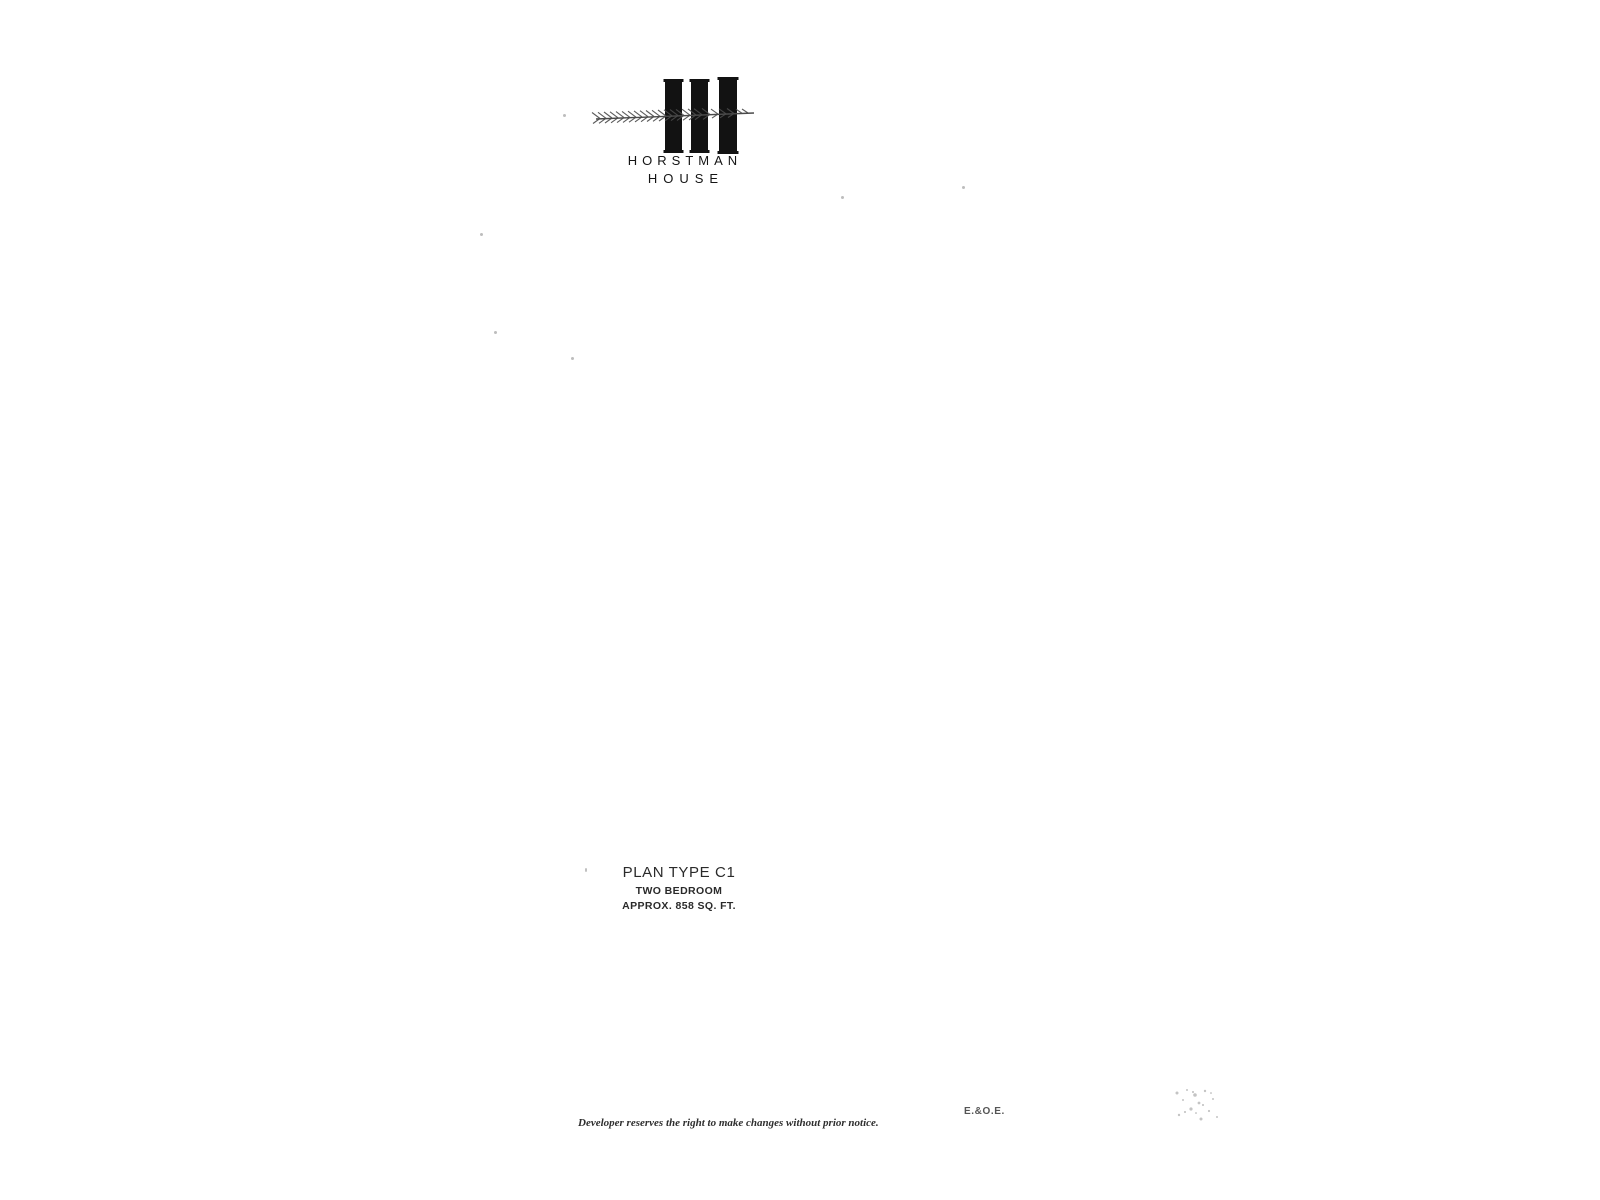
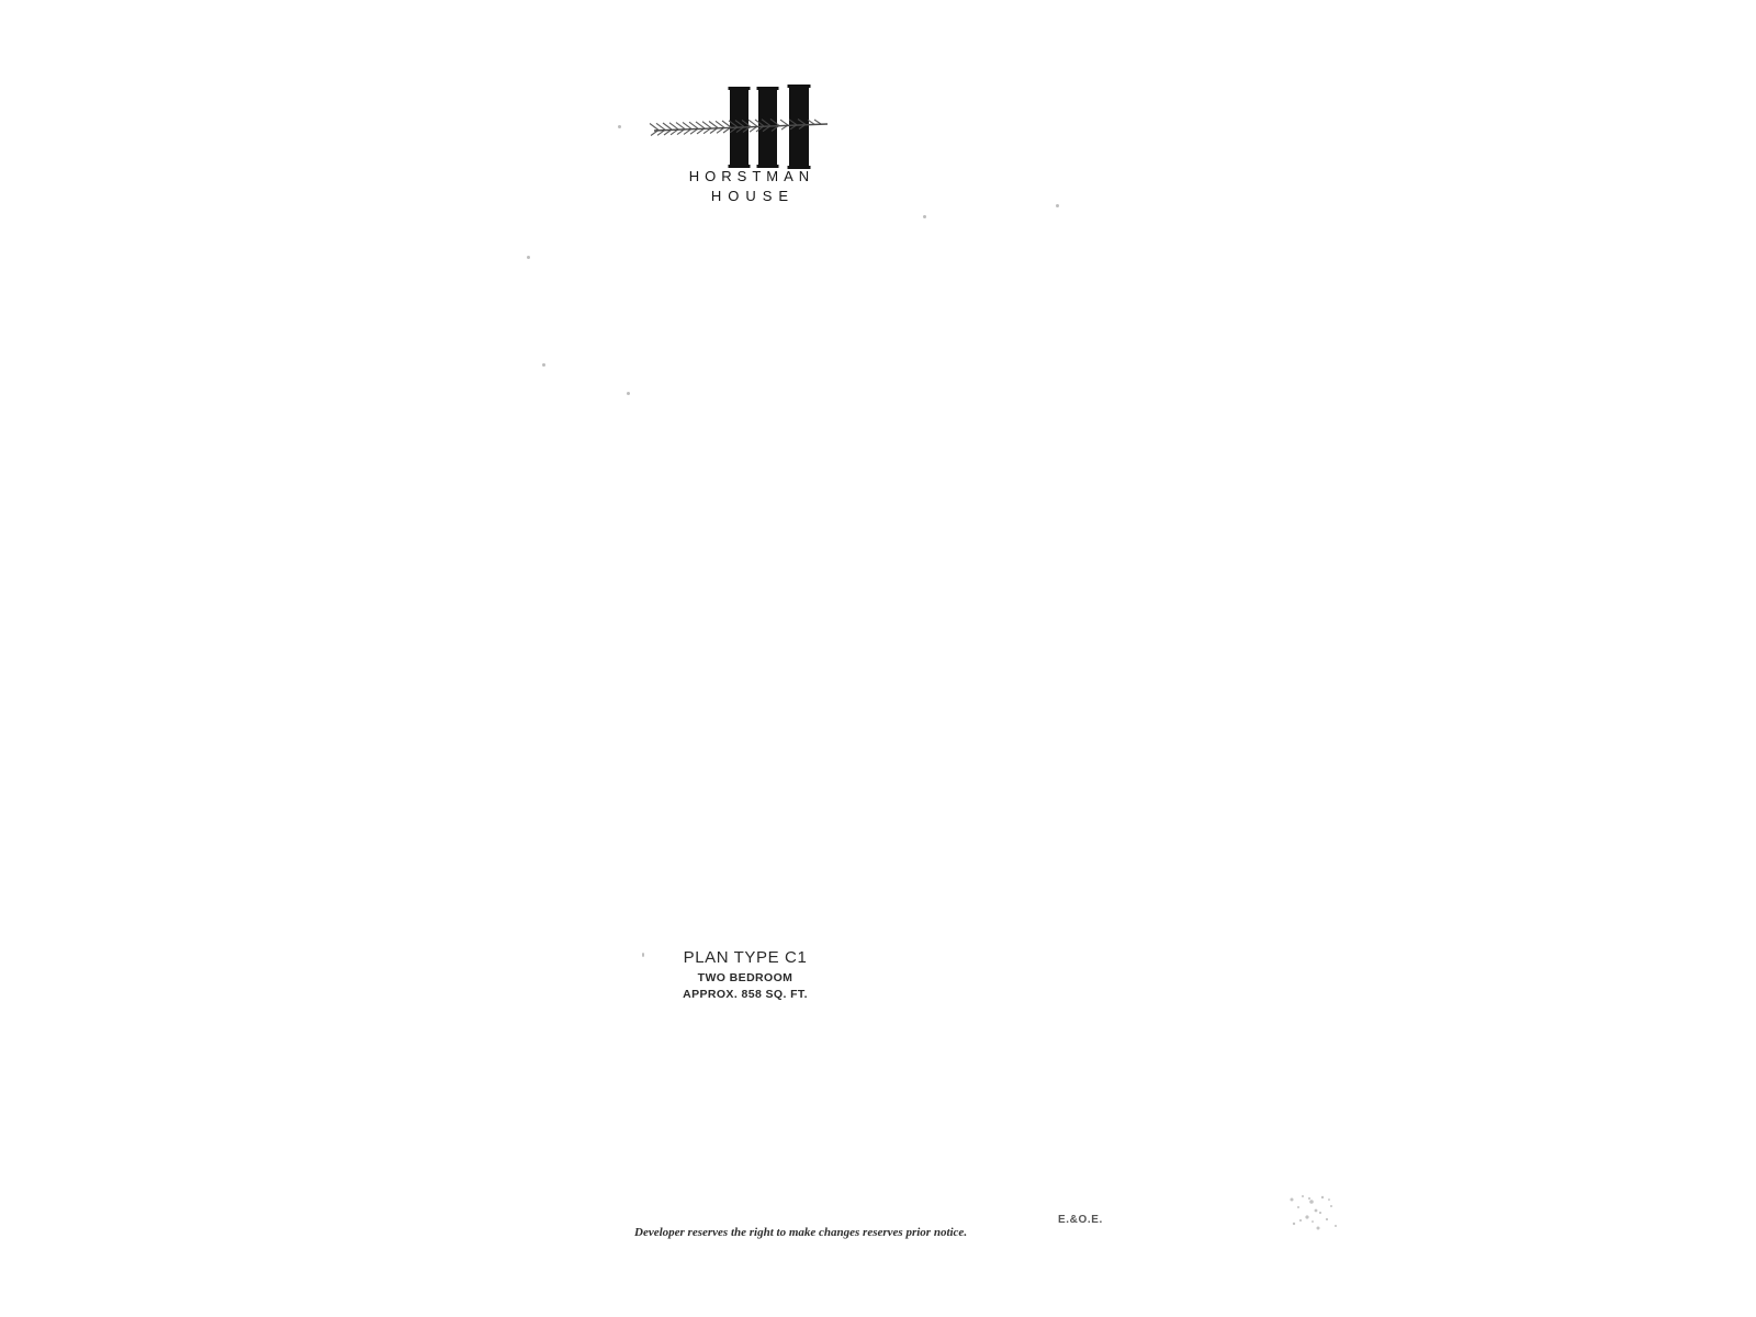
  HORSTMAN
  HOUSE
  PLAN TYPE C1
  TWO BEDROOM
  APPROX. 858 SQ. FT.
- Developer reserves the right to make changes without prior notice.
+ Developer reserves the right to make changes reserves prior notice.
  E.&O.E.
